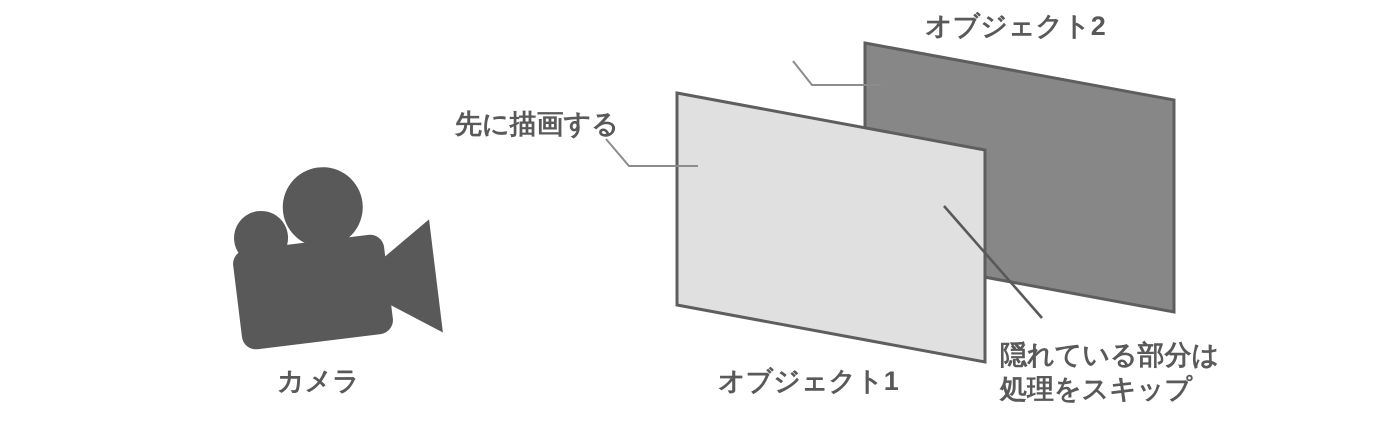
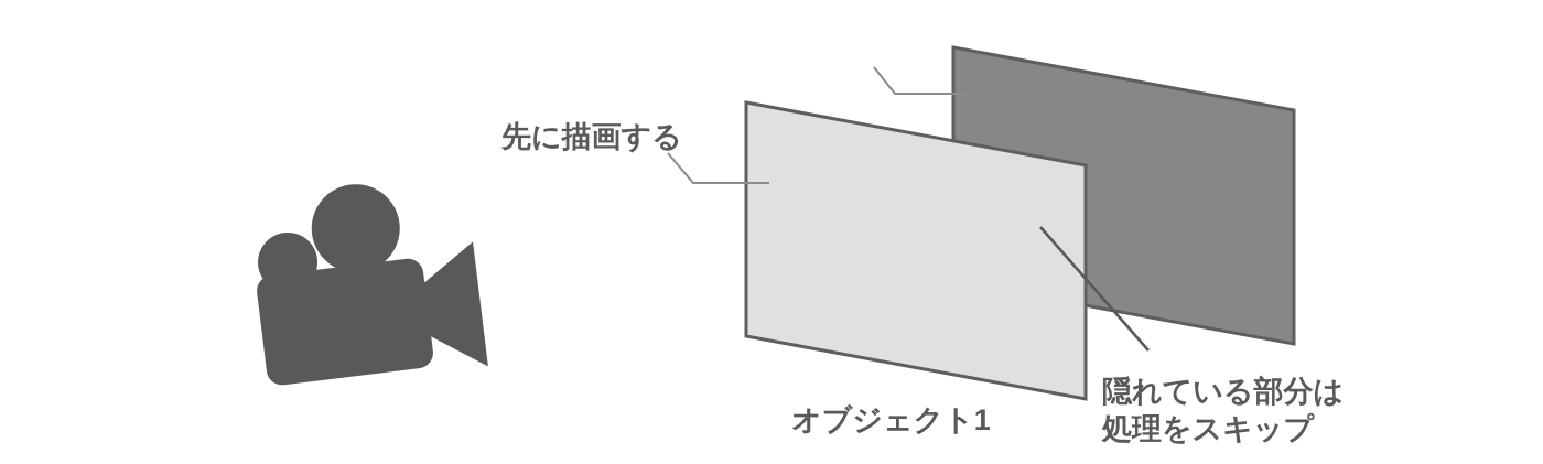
- カメラ
- オブジェクト2
  先に描画する
  オブジェクト1
  隠れている部分は
  処理をスキップ
